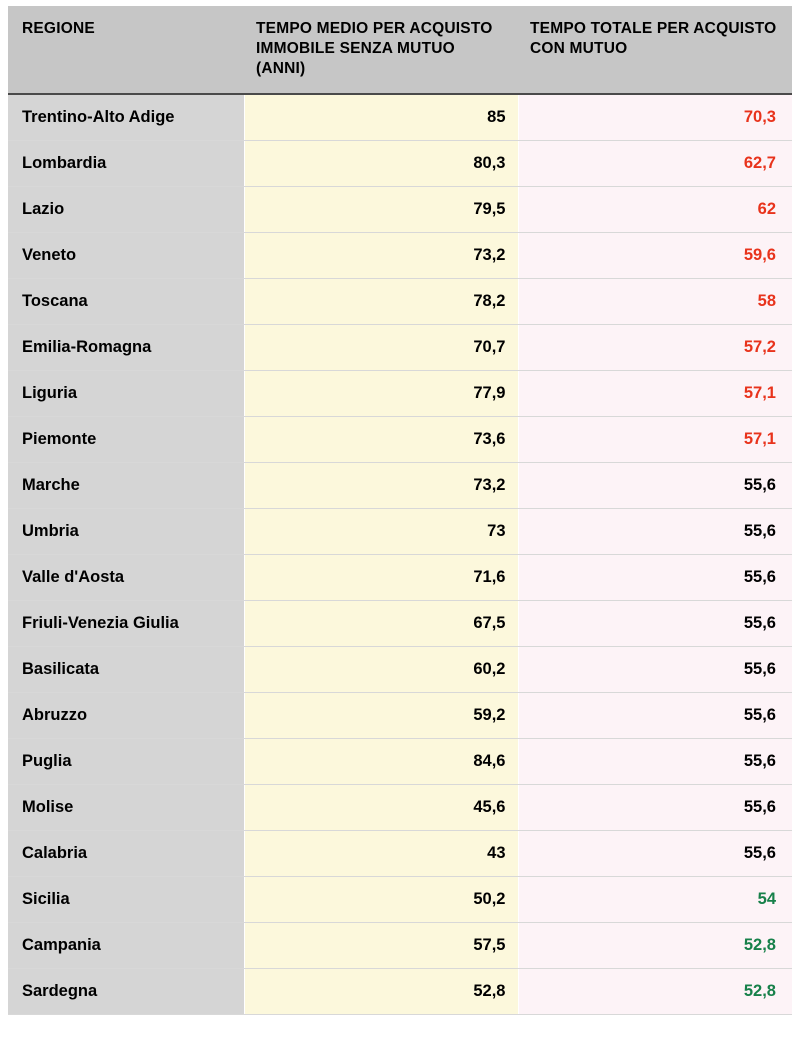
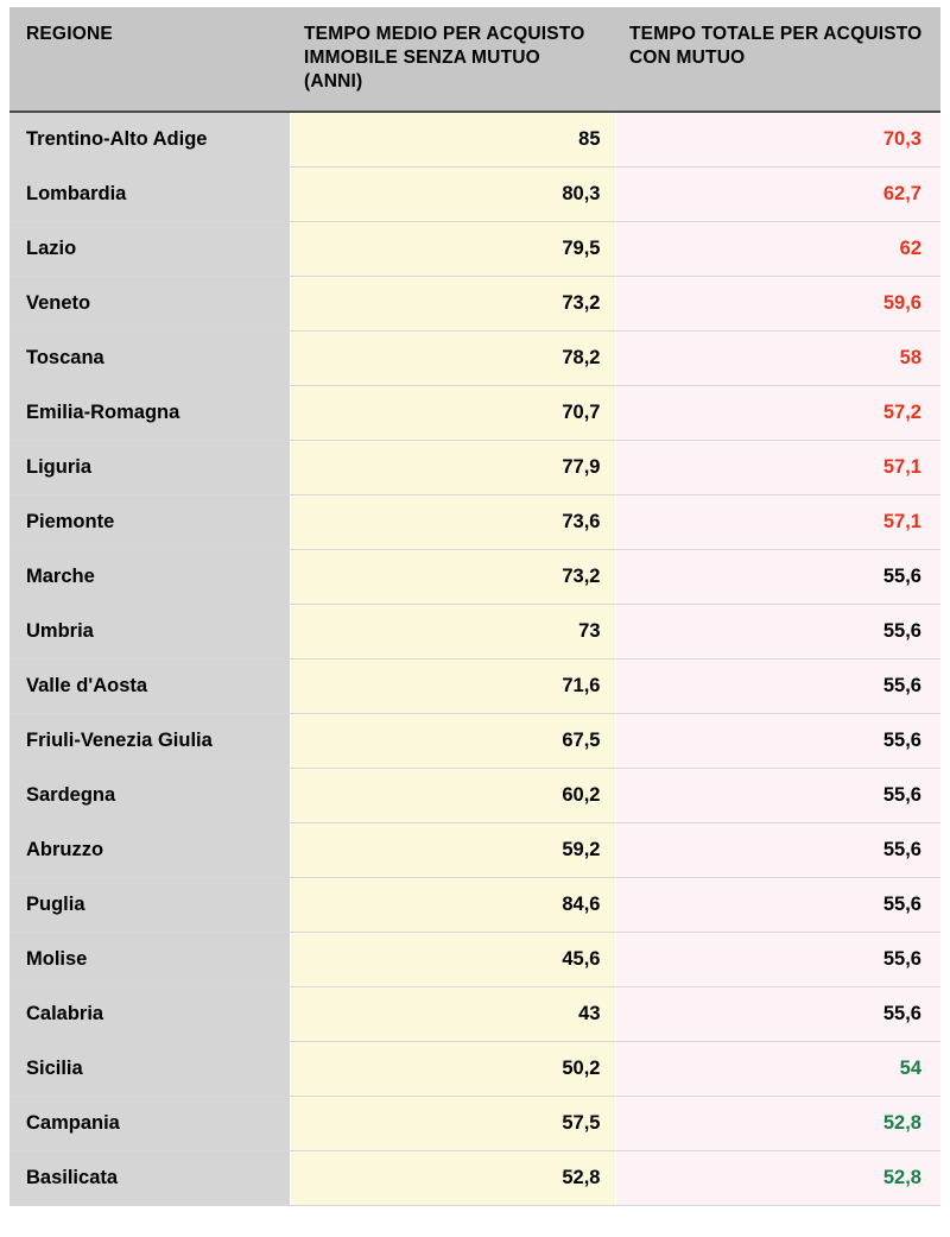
  REGIONE	TEMPO MEDIO PER ACQUISTO IMMOBILE SENZA MUTUO (ANNI)	TEMPO TOTALE PER ACQUISTO CON MUTUO
  Trentino-Alto Adige	85	70,3
  Lombardia	80,3	62,7
  Lazio	79,5	62
  Veneto	73,2	59,6
  Toscana	78,2	58
  Emilia-Romagna	70,7	57,2
  Liguria	77,9	57,1
  Piemonte	73,6	57,1
  Marche	73,2	55,6
  Umbria	73	55,6
  Valle d'Aosta	71,6	55,6
  Friuli-Venezia Giulia	67,5	55,6
- Basilicata	60,2	55,6
+ Sardegna	60,2	55,6
  Abruzzo	59,2	55,6
  Puglia	84,6	55,6
  Molise	45,6	55,6
  Calabria	43	55,6
  Sicilia	50,2	54
  Campania	57,5	52,8
- Sardegna	52,8	52,8
+ Basilicata	52,8	52,8
